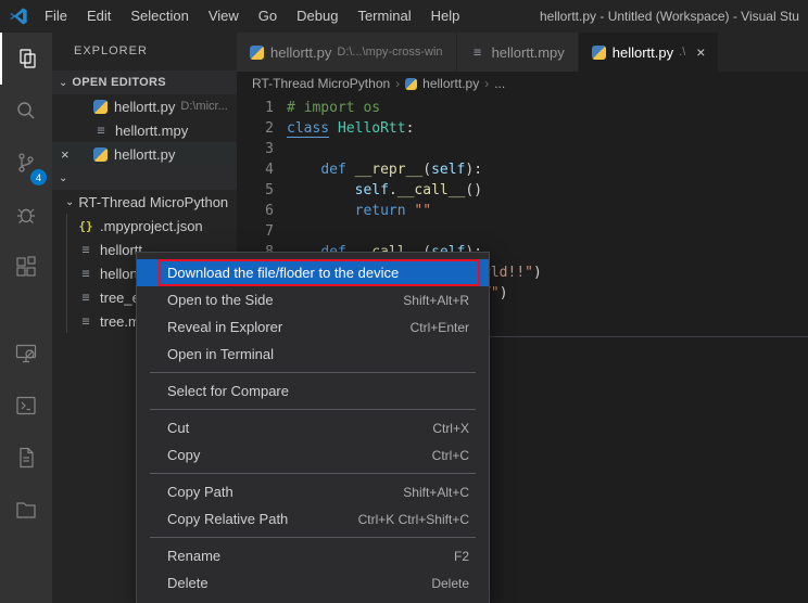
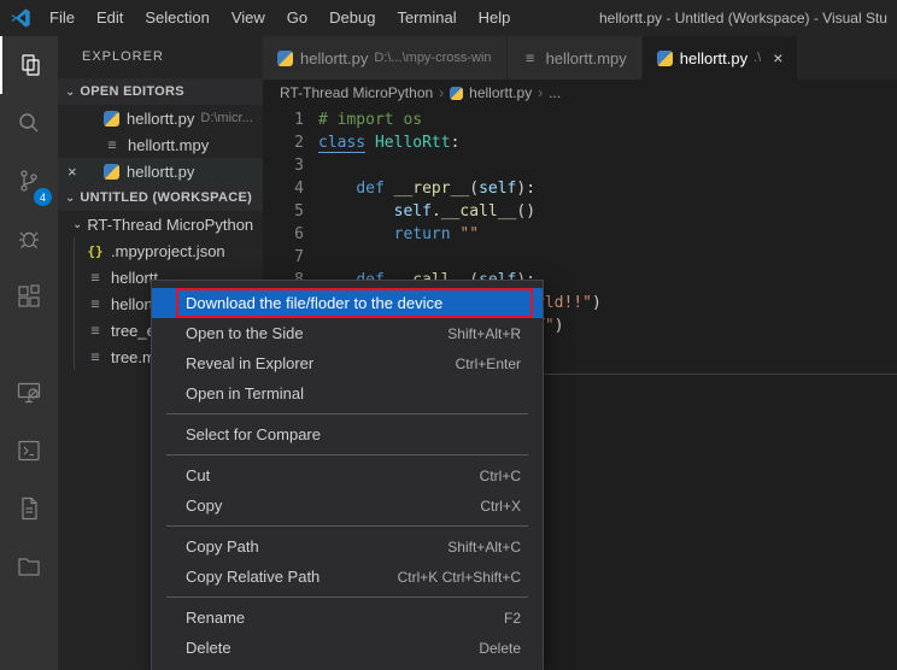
  File
  Edit
  Selection
  View
  Go
  Debug
  Terminal
  Help
  hellortt.py - Untitled (Workspace) - Visual Stu
  4
  EXPLORER
  ⌄
  OPEN EDITORS
  hellortt.py
  D:\micr...
  ≡
  hellortt.mpy
  ×
  hellortt.py
  ⌄
+ UNTITLED (WORKSPACE)
  ⌄
  RT-Thread MicroPython
  {}
  .mpyproject.json
  ≡
  hellortt
  ≡
  hellor
  ≡
  tree_
  ≡
  tree.m
  hellortt.py
  D:\...\mpy-cross-win
  ≡
  hellortt.mpy
  hellortt.py
  .\
  ×
  RT-Thread MicroPython
  ›
  hellortt.py
  ›
  ...
  1
  # import os
  2
  class HelloRtt:
  3
  4
  def __repr__(self):
  5
  self.__call__()
  6
  return ""
  7
  Download the file/floder to the device
  Open to the Side
  Shift+Alt+R
  Reveal in Explorer
  Ctrl+Enter
  Open in Terminal
  Select for Compare
  Cut
- Ctrl+X
+ Ctrl+C
  Copy
- Ctrl+C
+ Ctrl+X
  Copy Path
  Shift+Alt+C
  Copy Relative Path
  Ctrl+K Ctrl+Shift+C
  Rename
  F2
  Delete
  Delete
